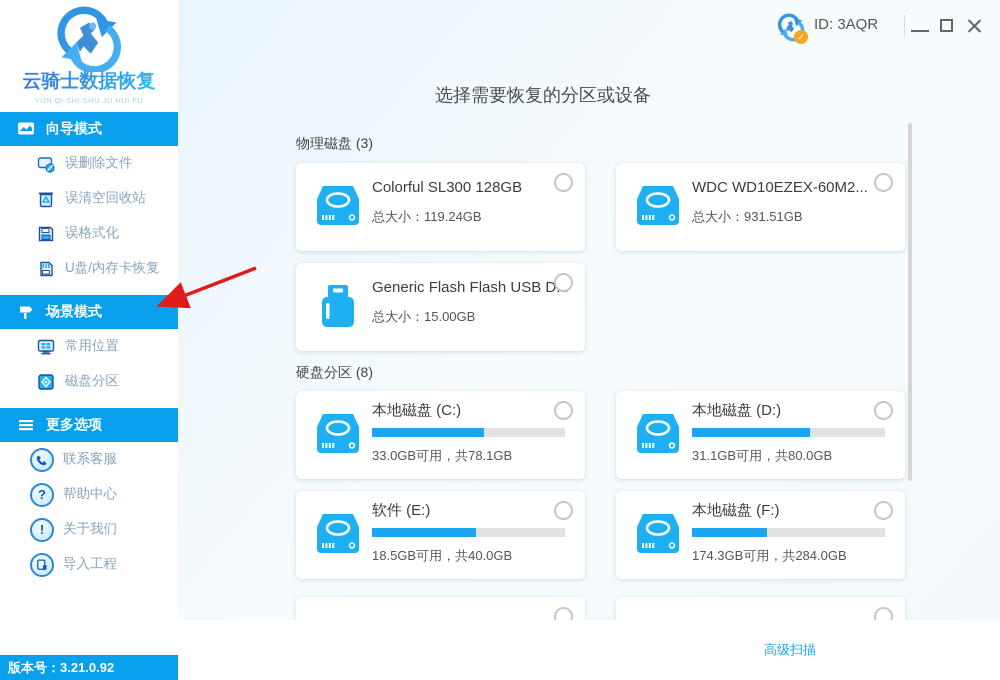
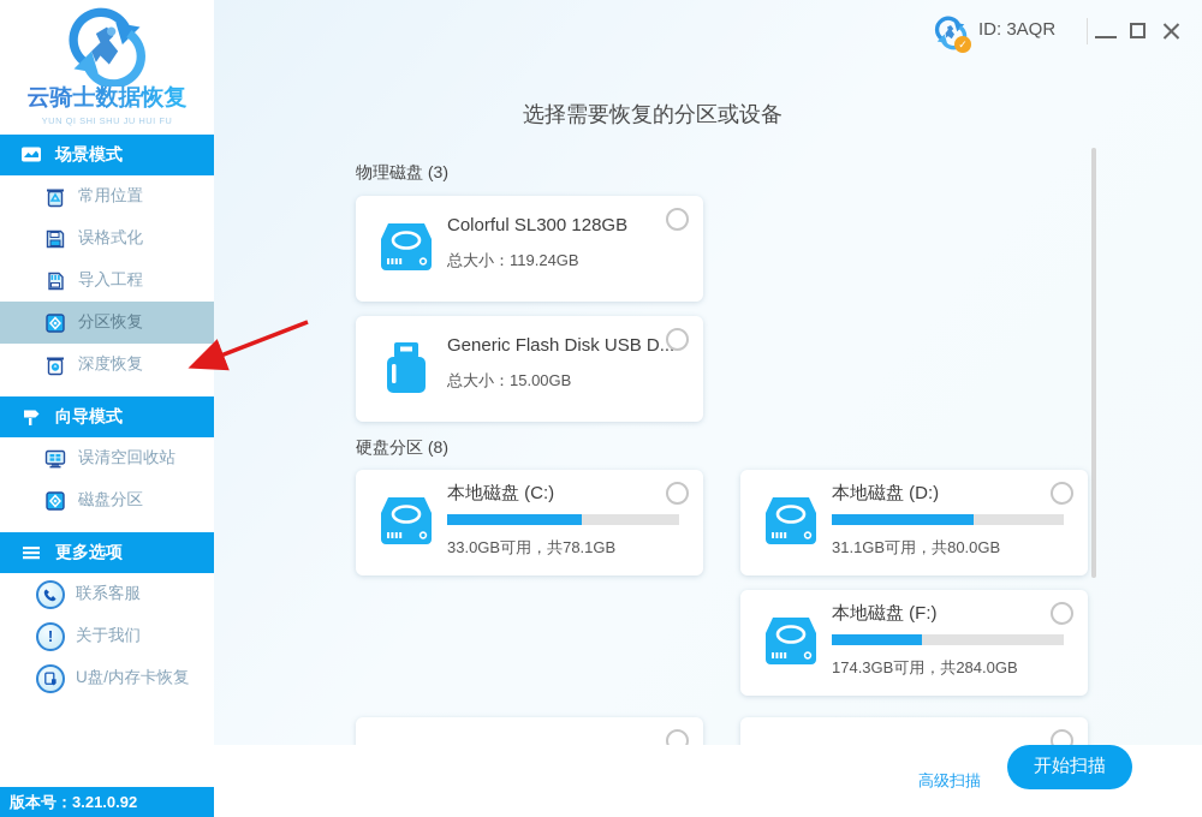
  云骑士数据恢复
  YUN QI SHI SHU JU HUI FU
- 向导模式
+ 场景模式
- 误删除文件
- 误清空回收站
+ 常用位置
  误格式化
- U盘/内存卡恢复
+ 导入工程
+ 分区恢复
+ 深度恢复
- 场景模式
+ 向导模式
- 常用位置
+ 误清空回收站
  磁盘分区
  更多选项
  联系客服
- ?
- 帮助中心
  !
  关于我们
- 导入工程
+ U盘/内存卡恢复
  版本号：3.21.0.92
  ✓
  ID: 3AQR
  选择需要恢复的分区或设备
  物理磁盘 (3)
  硬盘分区 (8)
  Colorful SL300 128GB
  总大小：119.24GB
- WDC WD10EZEX-60M2...
- 总大小：931.51GB
- Generic Flash Flash USB D...
+ Generic Flash Disk USB D...
  总大小：15.00GB
  本地磁盘 (C:)
  33.0GB可用，共78.1GB
  本地磁盘 (D:)
  31.1GB可用，共80.0GB
- 软件 (E:)
- 18.5GB可用，共40.0GB
  本地磁盘 (F:)
  174.3GB可用，共284.0GB
  高级扫描
+ 开始扫描
